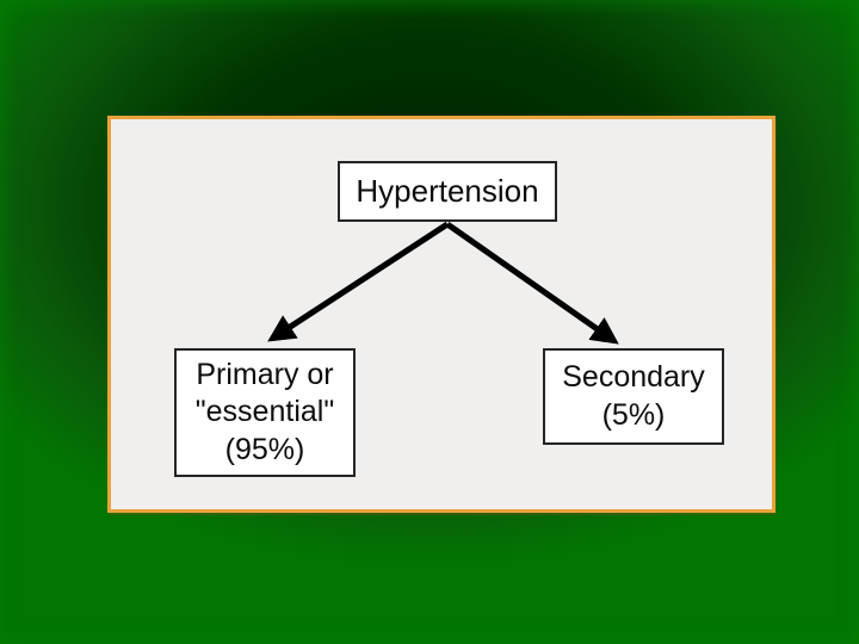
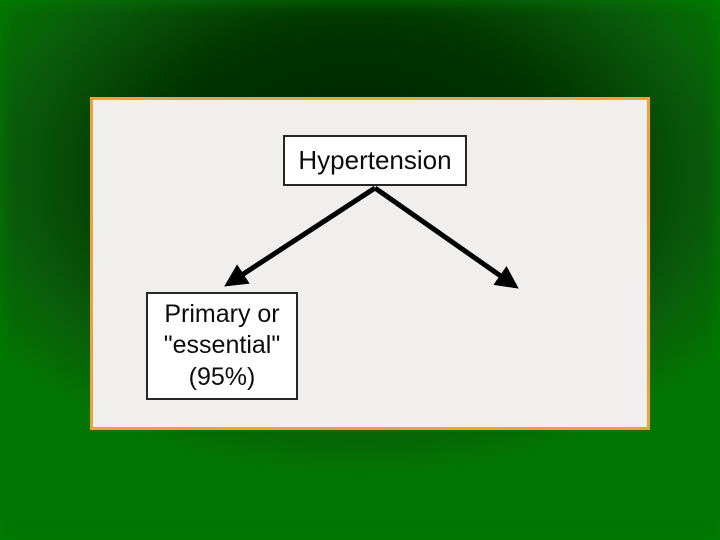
  Hypertension
  Primary or
  "essential"
  (95%)
- Secondary
- (5%)
